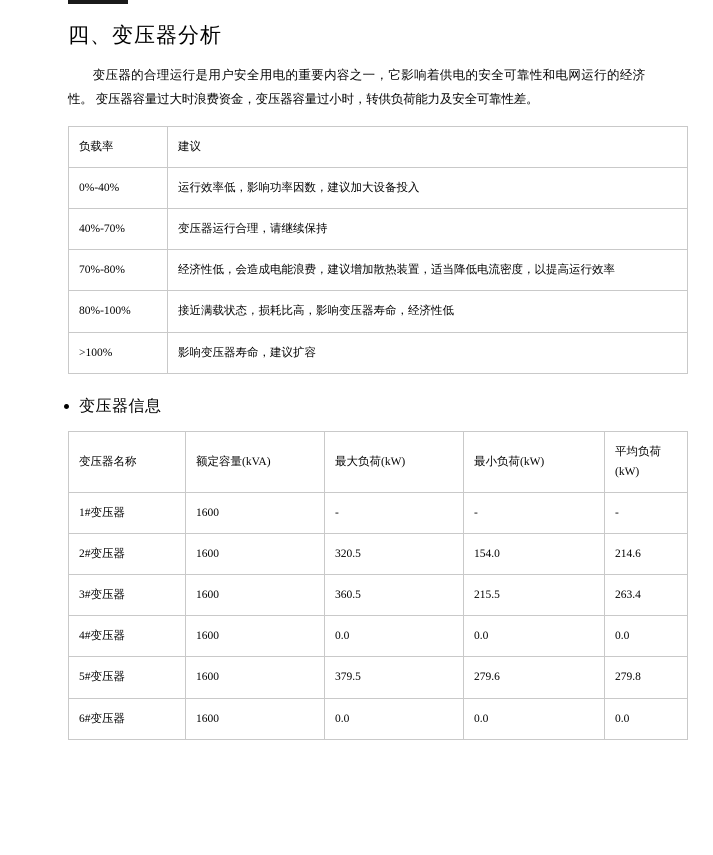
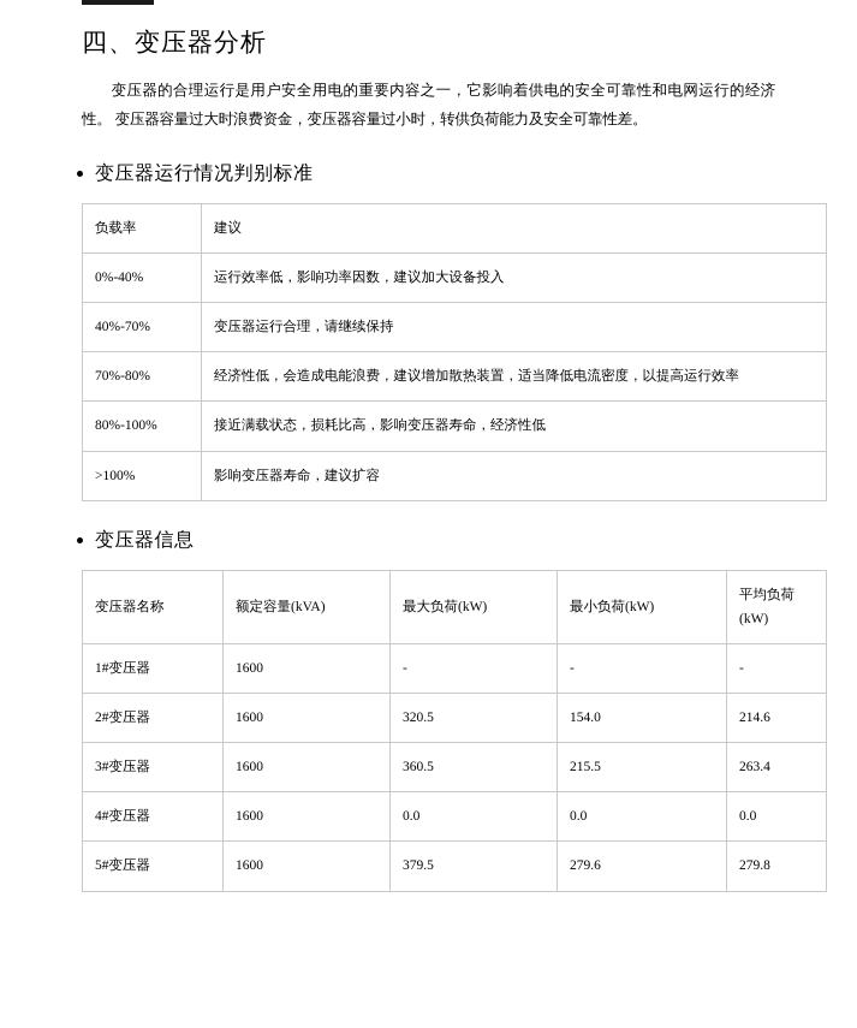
  四、变压器分析
  变压器的合理运行是用户安全用电的重要内容之一，它影响着供电的安全可靠性和电网运行的经济性。 变压器容量过大时浪费资金，变压器容量过小时，转供负荷能力及安全可靠性差。
+ 变压器运行情况判别标准
  负载率	建议
  0%-40%	运行效率低，影响功率因数，建议加大设备投入
  40%-70%	变压器运行合理，请继续保持
  70%-80%	经济性低，会造成电能浪费，建议增加散热装置，适当降低电流密度，以提高运行效率
  80%-100%	接近满载状态，损耗比高，影响变压器寿命，经济性低
  >100%	影响变压器寿命，建议扩容
  变压器信息
  变压器名称	额定容量(kVA)	最大负荷(kW)	最小负荷(kW)	平均负荷(kW)
  1#变压器	1600	-	-	-
  2#变压器	1600	320.5	154.0	214.6
  3#变压器	1600	360.5	215.5	263.4
  4#变压器	1600	0.0	0.0	0.0
  5#变压器	1600	379.5	279.6	279.8
- 6#变压器	1600	0.0	0.0	0.0
